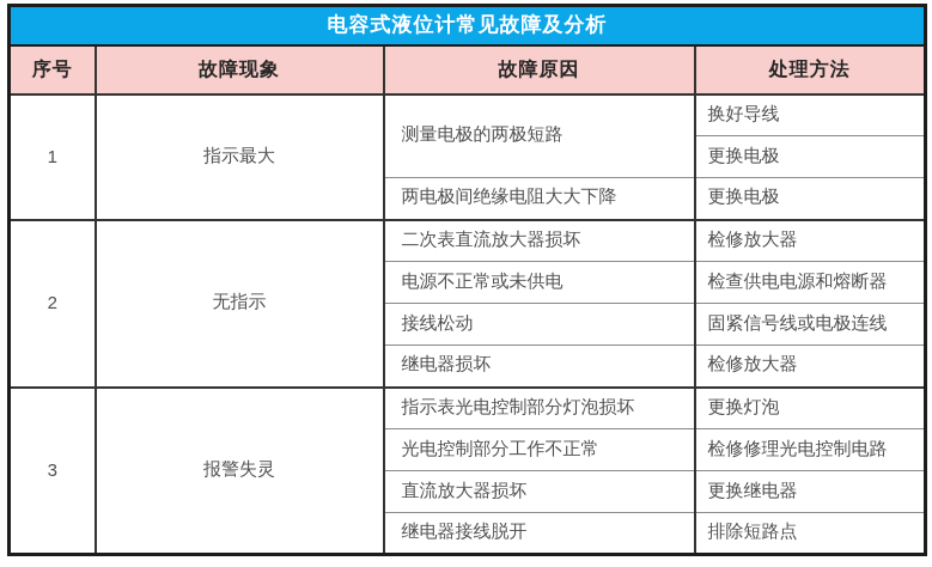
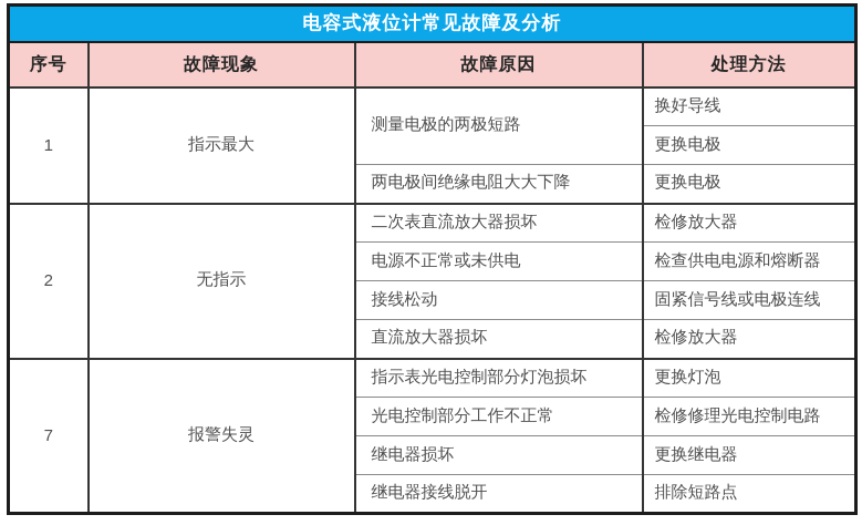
  电容式液位计常见故障及分析
  序号	故障现象	故障原因	处理方法
  1	指示最大	测量电极的两极短路	换好导线
  更换电极
  两电极间绝缘电阻大大下降	更换电极
  2	无指示	二次表直流放大器损坏	检修放大器
  电源不正常或未供电	检查供电电源和熔断器
  接线松动	固紧信号线或电极连线
- 继电器损坏	检修放大器
+ 直流放大器损坏	检修放大器
- 3	报警失灵	指示表光电控制部分灯泡损坏	更换灯泡
+ 7	报警失灵	指示表光电控制部分灯泡损坏	更换灯泡
  光电控制部分工作不正常	检修修理光电控制电路
- 直流放大器损坏	更换继电器
+ 继电器损坏	更换继电器
  继电器接线脱开	排除短路点
